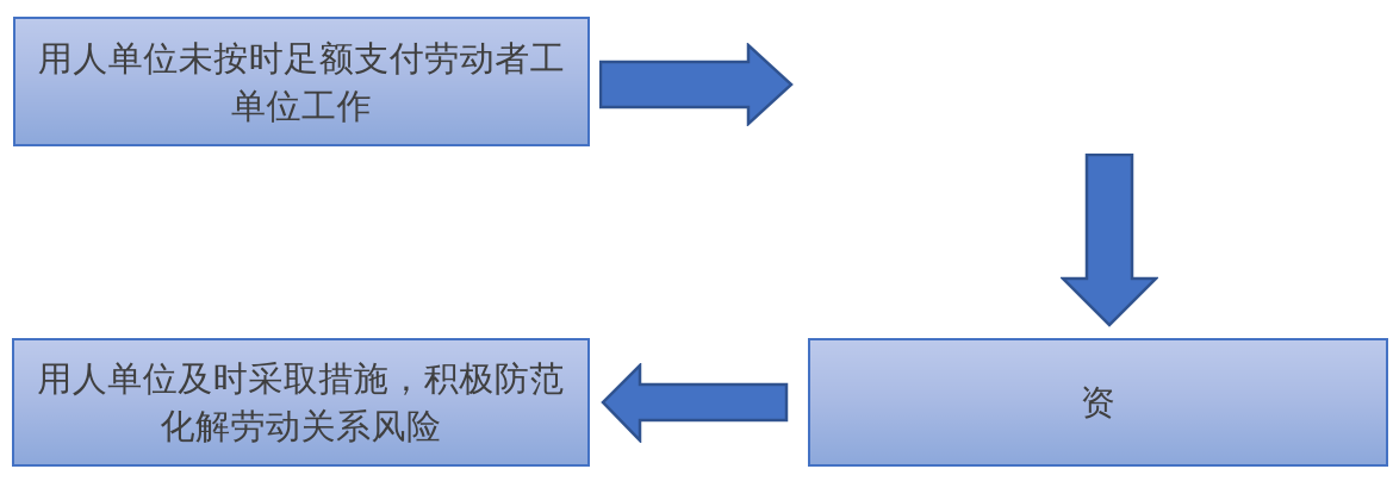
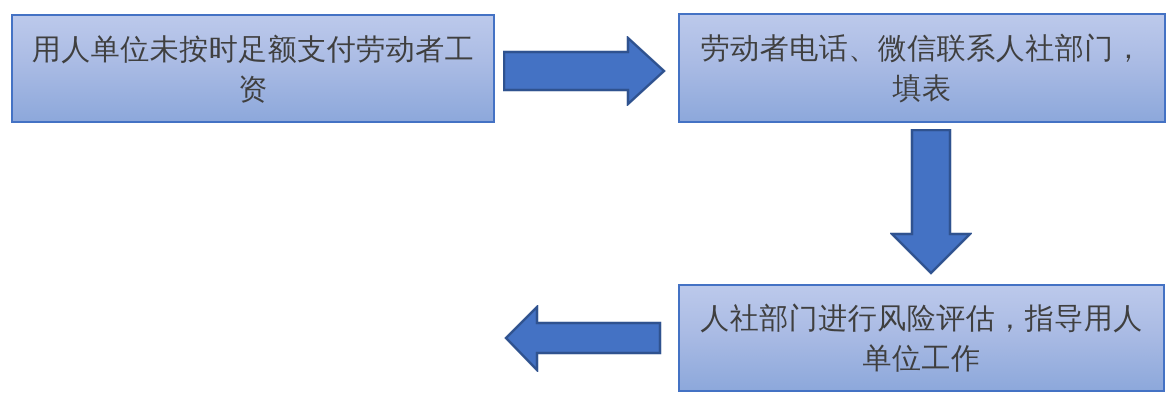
  用人单位未按时足额支付劳动者工
- 单位工作
+ 资
+ 劳动者电话、微信联系人社部门，
+ 填表
+ 人社部门进行风险评估，指导用人
- 资
+ 单位工作
- 用人单位及时采取措施，积极防范
- 化解劳动关系风险
